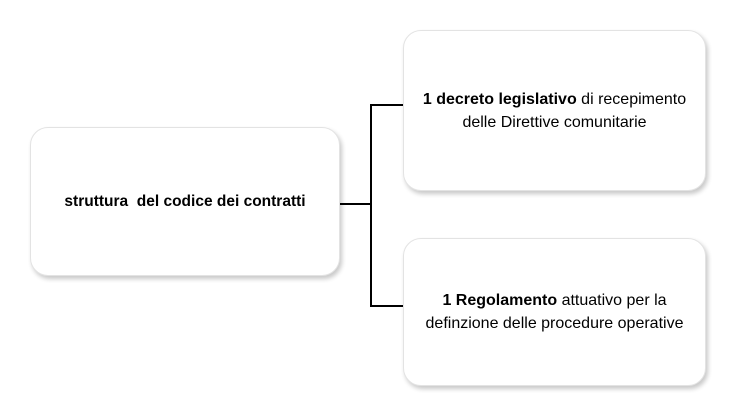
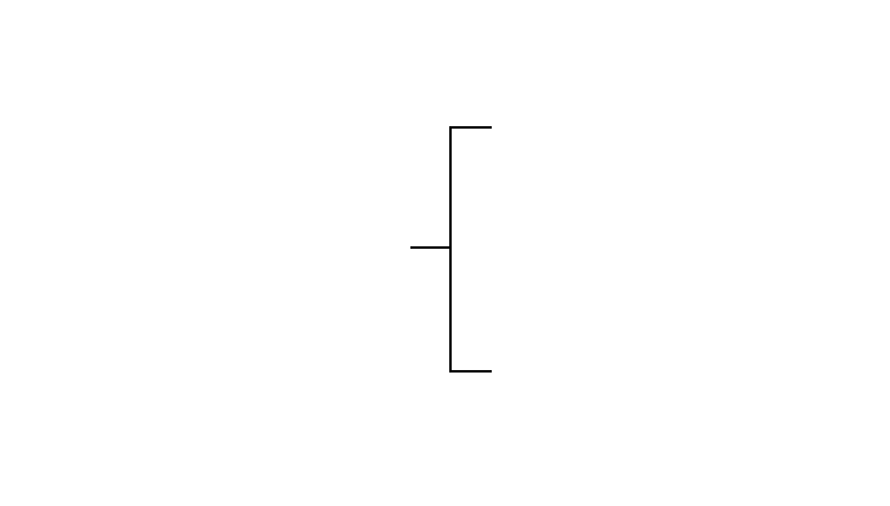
- struttura del codice dei contratti
- 1 decreto legislativo di recepimento delle Direttive comunitarie
- 1 Regolamento attuativo per la definzione delle procedure operative
